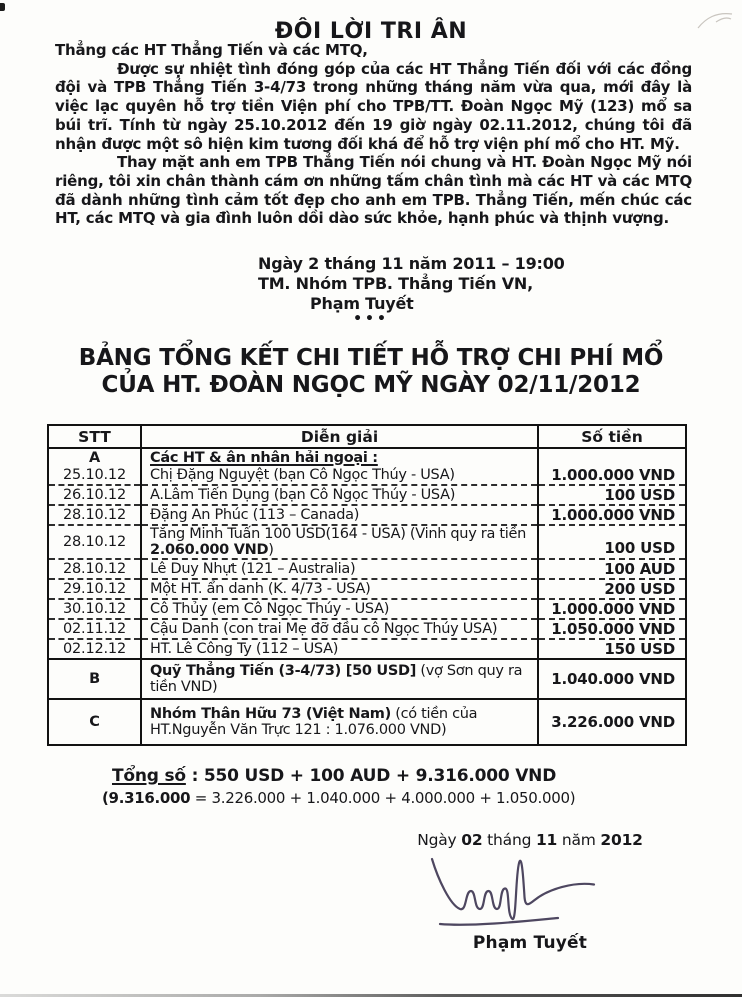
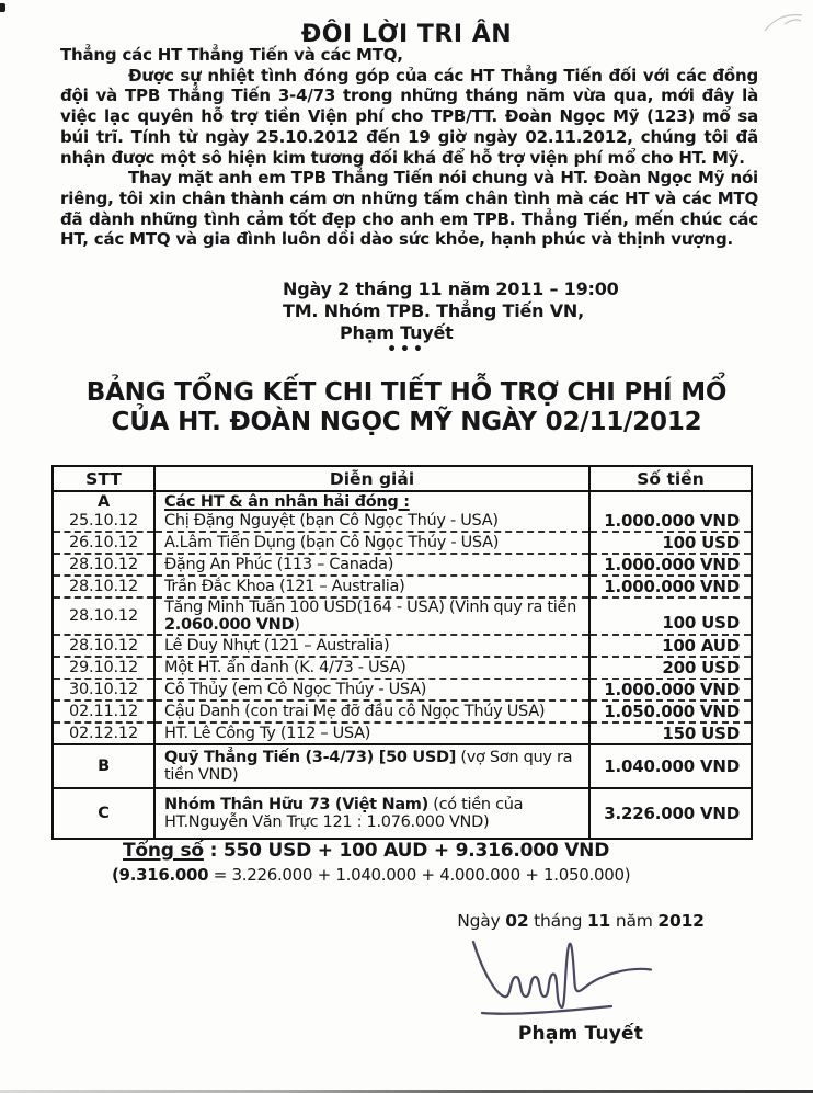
  ĐÔI LỜI TRI ÂN
  Thẳng các HT Thẳng Tiến và các MTQ,
  Được sự nhiệt tình đóng góp của các HT Thẳng Tiến đối với các đồng đội và TPB Thẳng Tiến 3-4/73 trong những tháng năm vừa qua, mới đây là việc lạc quyên hỗ trợ tiền Viện phí cho TPB/TT. Đoàn Ngọc Mỹ (123) mổ sa búi trĩ. Tính từ ngày 25.10.2012 đến 19 giờ ngày 02.11.2012, chúng tôi đã nhận được một sô hiện kim tương đối khá để hỗ trợ viện phí mổ cho HT. Mỹ.
  Thay mặt anh em TPB Thẳng Tiến nói chung và HT. Đoàn Ngọc Mỹ nói riêng, tôi xin chân thành cám ơn những tấm chân tình mà các HT và các MTQ đã dành những tình cảm tốt đẹp cho anh em TPB. Thẳng Tiến, mến chúc các HT, các MTQ và gia đình luôn dồi dào sức khỏe, hạnh phúc và thịnh vượng.
  Ngày 2 tháng 11 năm 2011 – 19:00
  TM. Nhóm TPB. Thẳng Tiến VN,
  Phạm Tuyết
  •••
  BẢNG TỔNG KẾT CHI TIẾT HỖ TRỢ CHI PHÍ MỔ
  CỦA HT. ĐOÀN NGỌC MỸ NGÀY 02/11/2012
  STT	Diễn giải	Số tiền
- A	Các HT & ân nhân hải ngoại :
+ A	Các HT & ân nhân hải đóng :
  25.10.12	Chị Đặng Nguyệt (bạn Cô Ngọc Thúy - USA)	1.000.000 VND
  26.10.12	A.Lâm Tiến Dụng (bạn Cô Ngọc Thúy - USA)	100 USD
  28.10.12	Đặng An Phúc (113 – Canada)	1.000.000 VND
+ 28.10.12	Trần Đắc Khoa (121 – Australia)	1.000.000 VND
  28.10.12	Tăng Minh Tuấn 100 USD(164 - USA) (Vinh quy ra tiền 2.060.000 VND)	100 USD
  28.10.12	Lê Duy Nhựt (121 – Australia)	100 AUD
  29.10.12	Một HT. ẩn danh (K. 4/73 - USA)	200 USD
  30.10.12	Cô Thủy (em Cô Ngọc Thúy - USA)	1.000.000 VND
  02.11.12	Cậu Danh (con trai Mẹ đỡ đầu cô Ngọc Thúy USA)	1.050.000 VND
  02.12.12	HT. Lê Công Ty (112 – USA)	150 USD
  B	Quỹ Thẳng Tiến (3-4/73) [50 USD] (vợ Sơn quy ra tiền VND)	1.040.000 VND
  C	Nhóm Thân Hữu 73 (Việt Nam) (có tiền của HT.Nguyễn Văn Trực 121 : 1.076.000 VND)	3.226.000 VND
  Tổng số : 550 USD + 100 AUD + 9.316.000 VND
  (9.316.000 = 3.226.000 + 1.040.000 + 4.000.000 + 1.050.000)
  Ngày 02 tháng 11 năm 2012
  Phạm Tuyết
